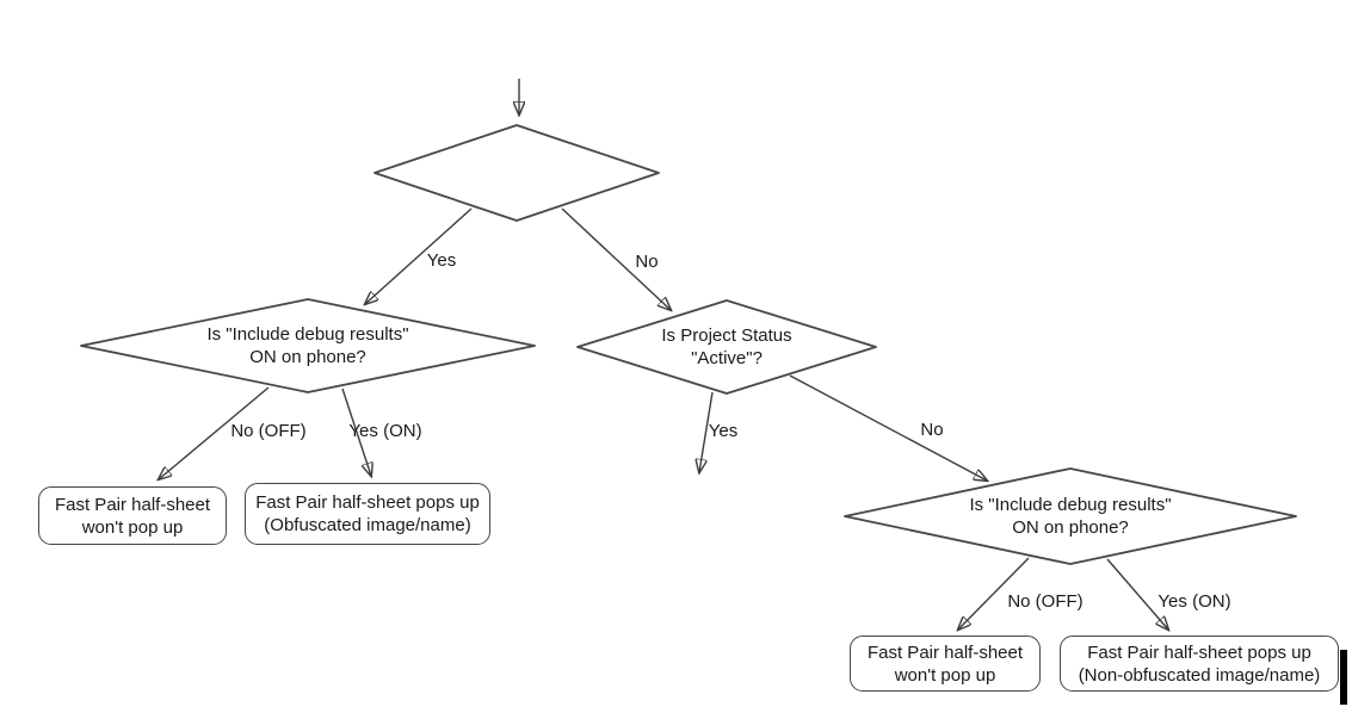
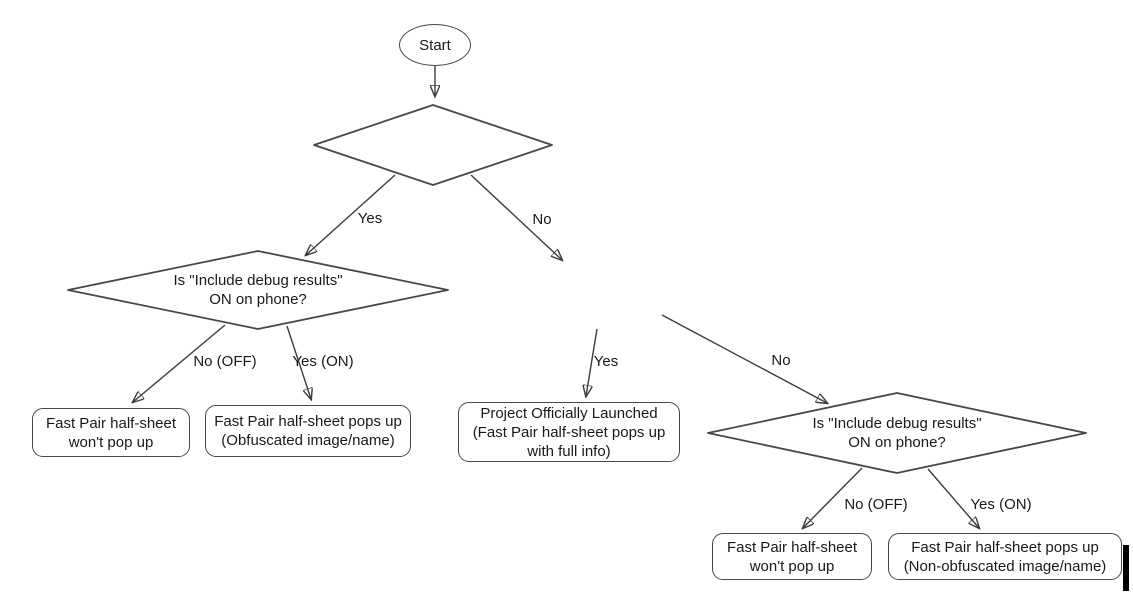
+ Start
  Is "Include debug results"
  ON on phone?
- Is Project Status
- "Active"?
  Is "Include debug results"
  ON on phone?
  Fast Pair half-sheet
  won't pop up
  Fast Pair half-sheet pops up
  (Obfuscated image/name)
+ Project Officially Launched
+ (Fast Pair half-sheet pops up
+ with full info)
  Fast Pair half-sheet
  won't pop up
  Fast Pair half-sheet pops up
  (Non-obfuscated image/name)
  Yes
  No
  No (OFF)
  Yes (ON)
  Yes
  No
  No (OFF)
  Yes (ON)
